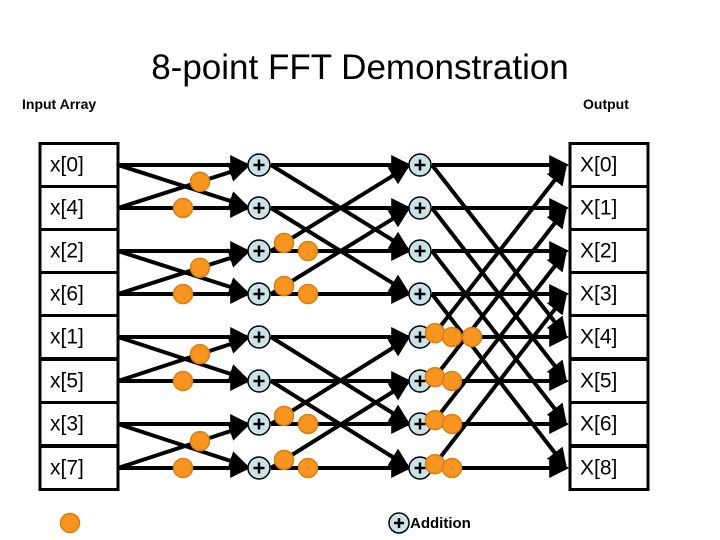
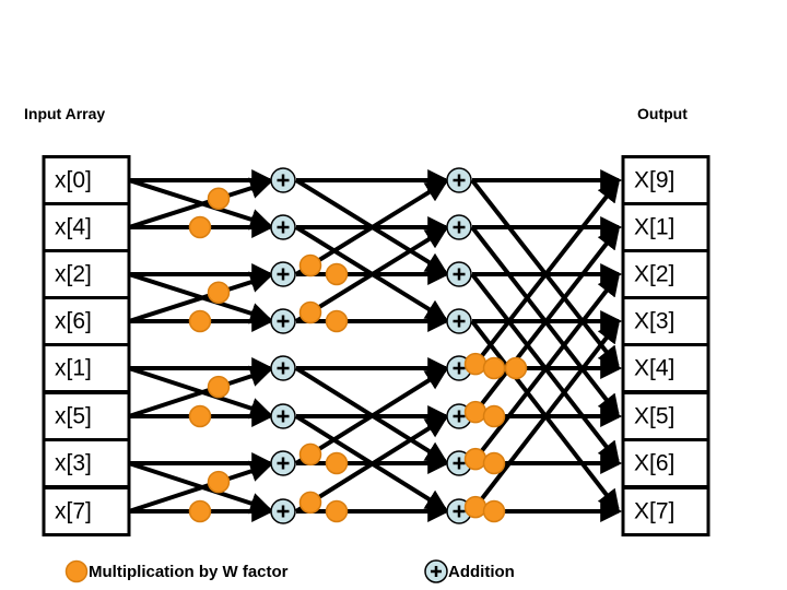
- 8-point FFT Demonstration
  Input Array
  Output
  x[0]
  x[4]
  x[2]
  x[6]
  x[1]
  x[5]
  x[3]
  x[7]
- X[0]
+ X[9]
  X[1]
  X[2]
  X[3]
  X[4]
  X[5]
  X[6]
- X[8]
+ X[7]
+ Multiplication by W factor
  Addition
